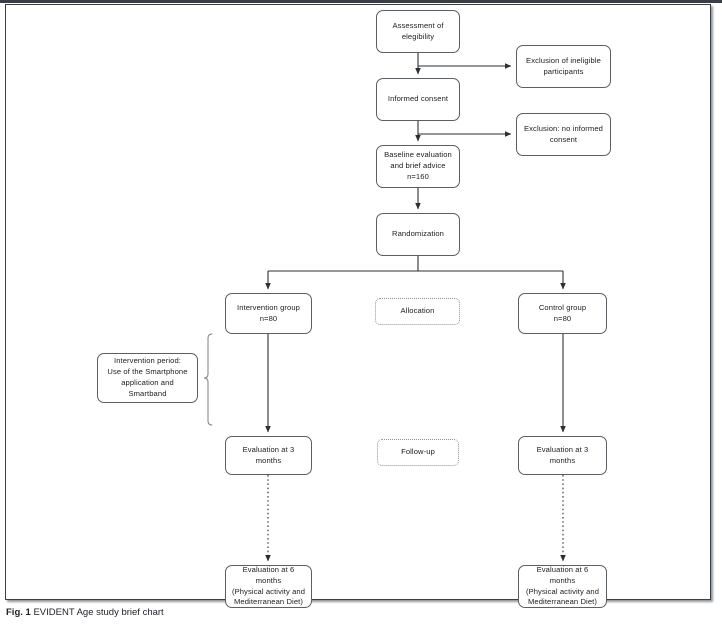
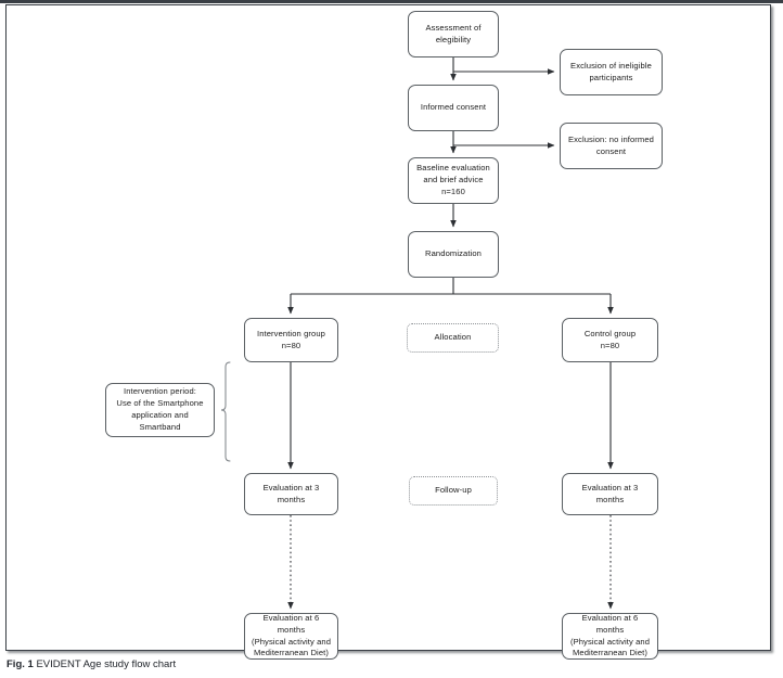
  Assessment of
  elegibility
  Exclusion of ineligible
  participants
  Informed consent
  Exclusion: no informed
  consent
  Baseline evaluation
  and brief advice
  n=160
  Randomization
  Intervention group
  n=80
  Allocation
  Control group
  n=80
  Intervention period:
  Use of the Smartphone
  application and
  Smartband
  Evaluation at 3 months
  Follow-up
  Evaluation at 3 months
  Evaluation at 6 months
  (Physical activity and
  Mediterranean Diet)
  Evaluation at 6 months
  (Physical activity and
  Mediterranean Diet)
- Fig. 1 EVIDENT Age study brief chart
+ Fig. 1 EVIDENT Age study flow chart
